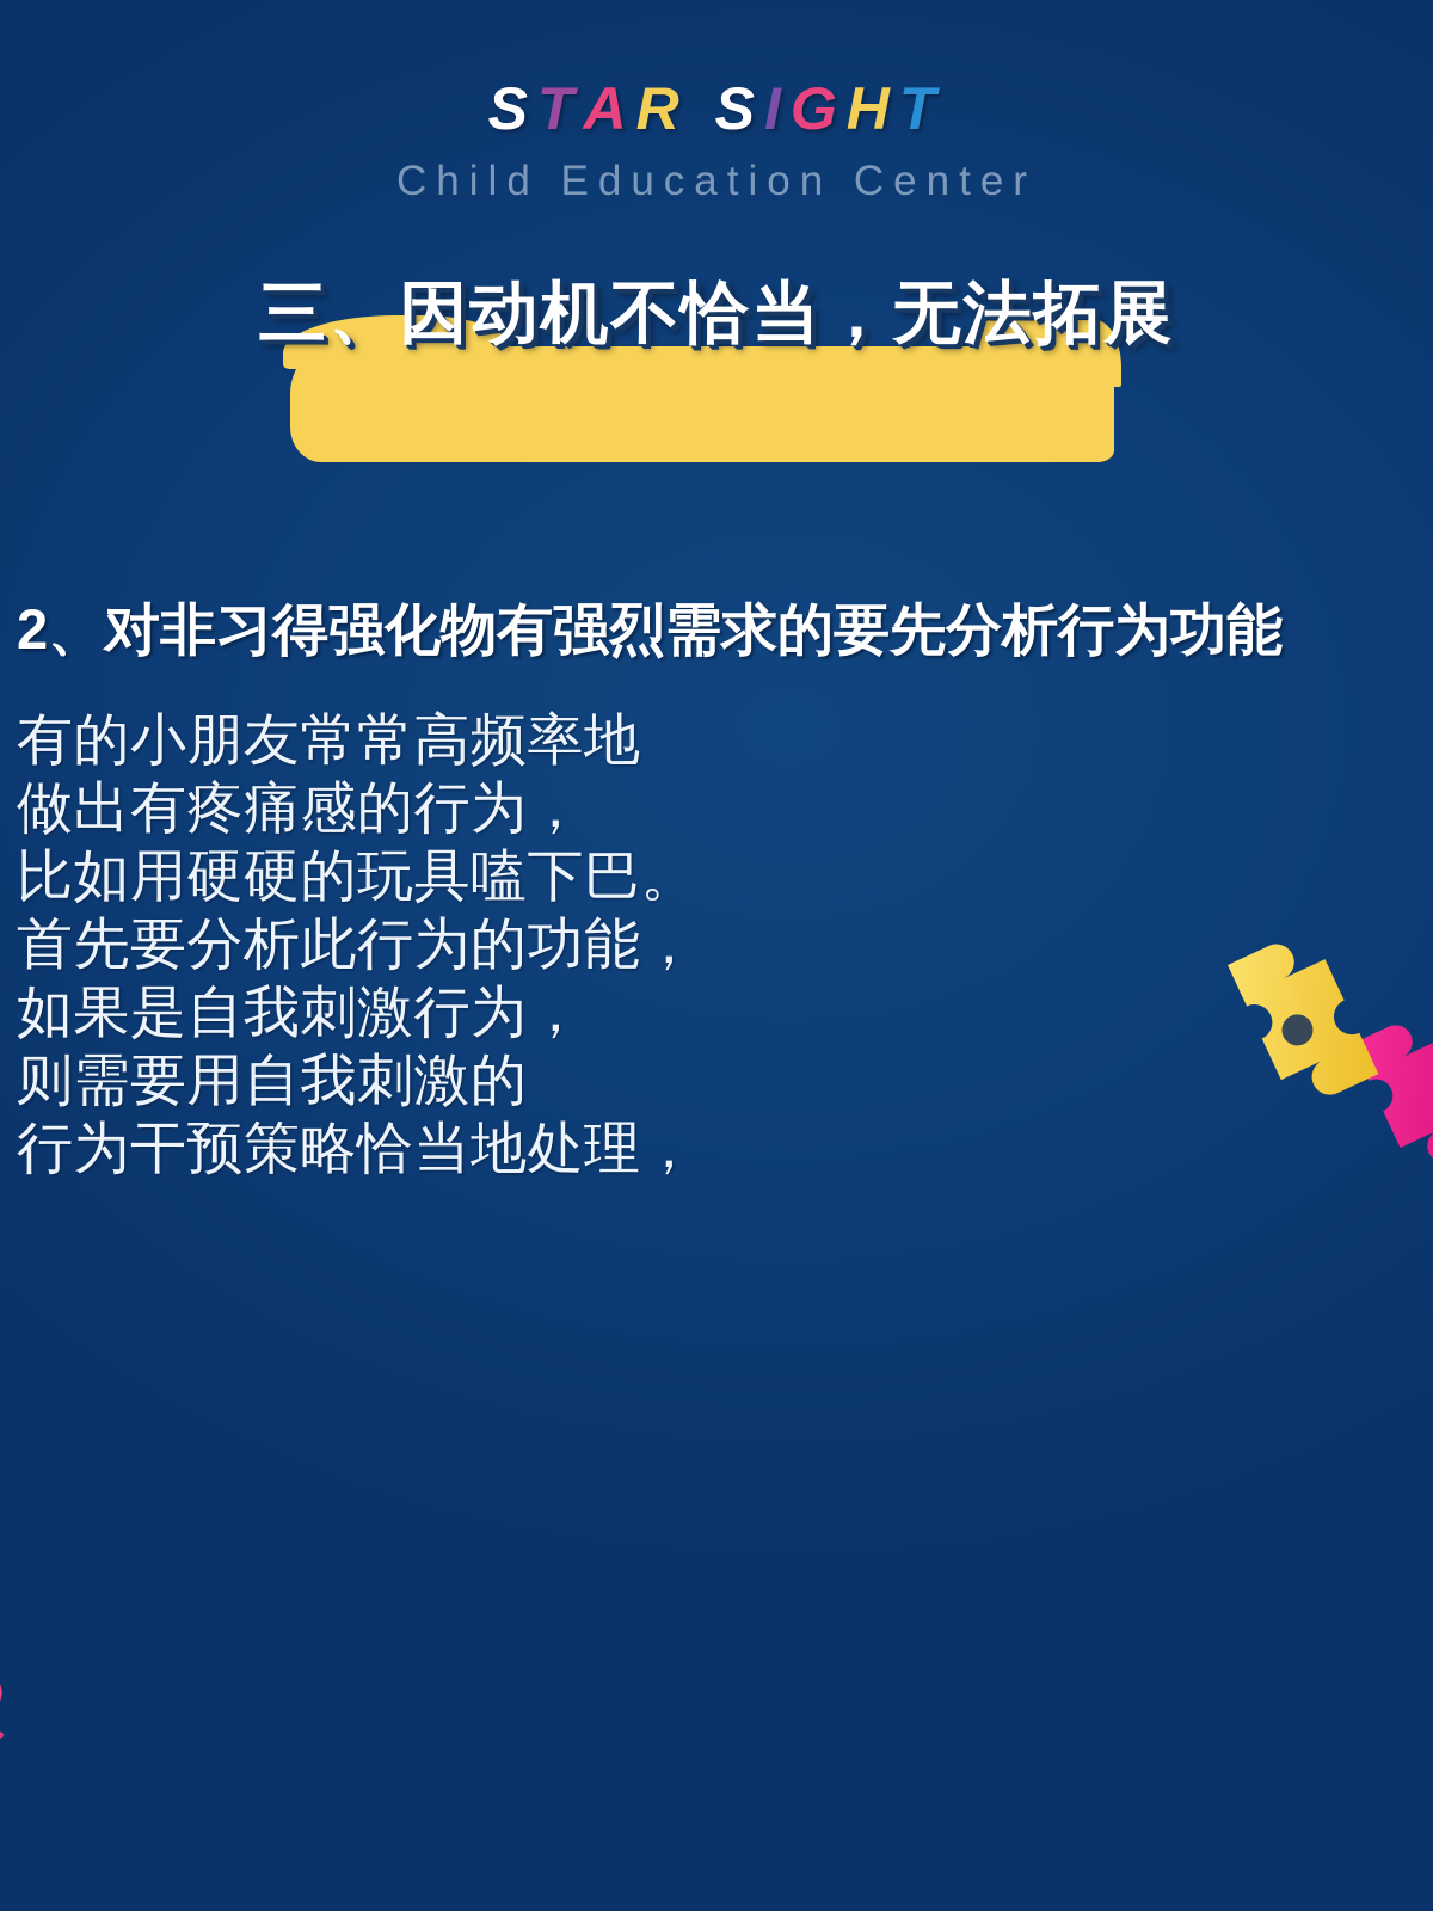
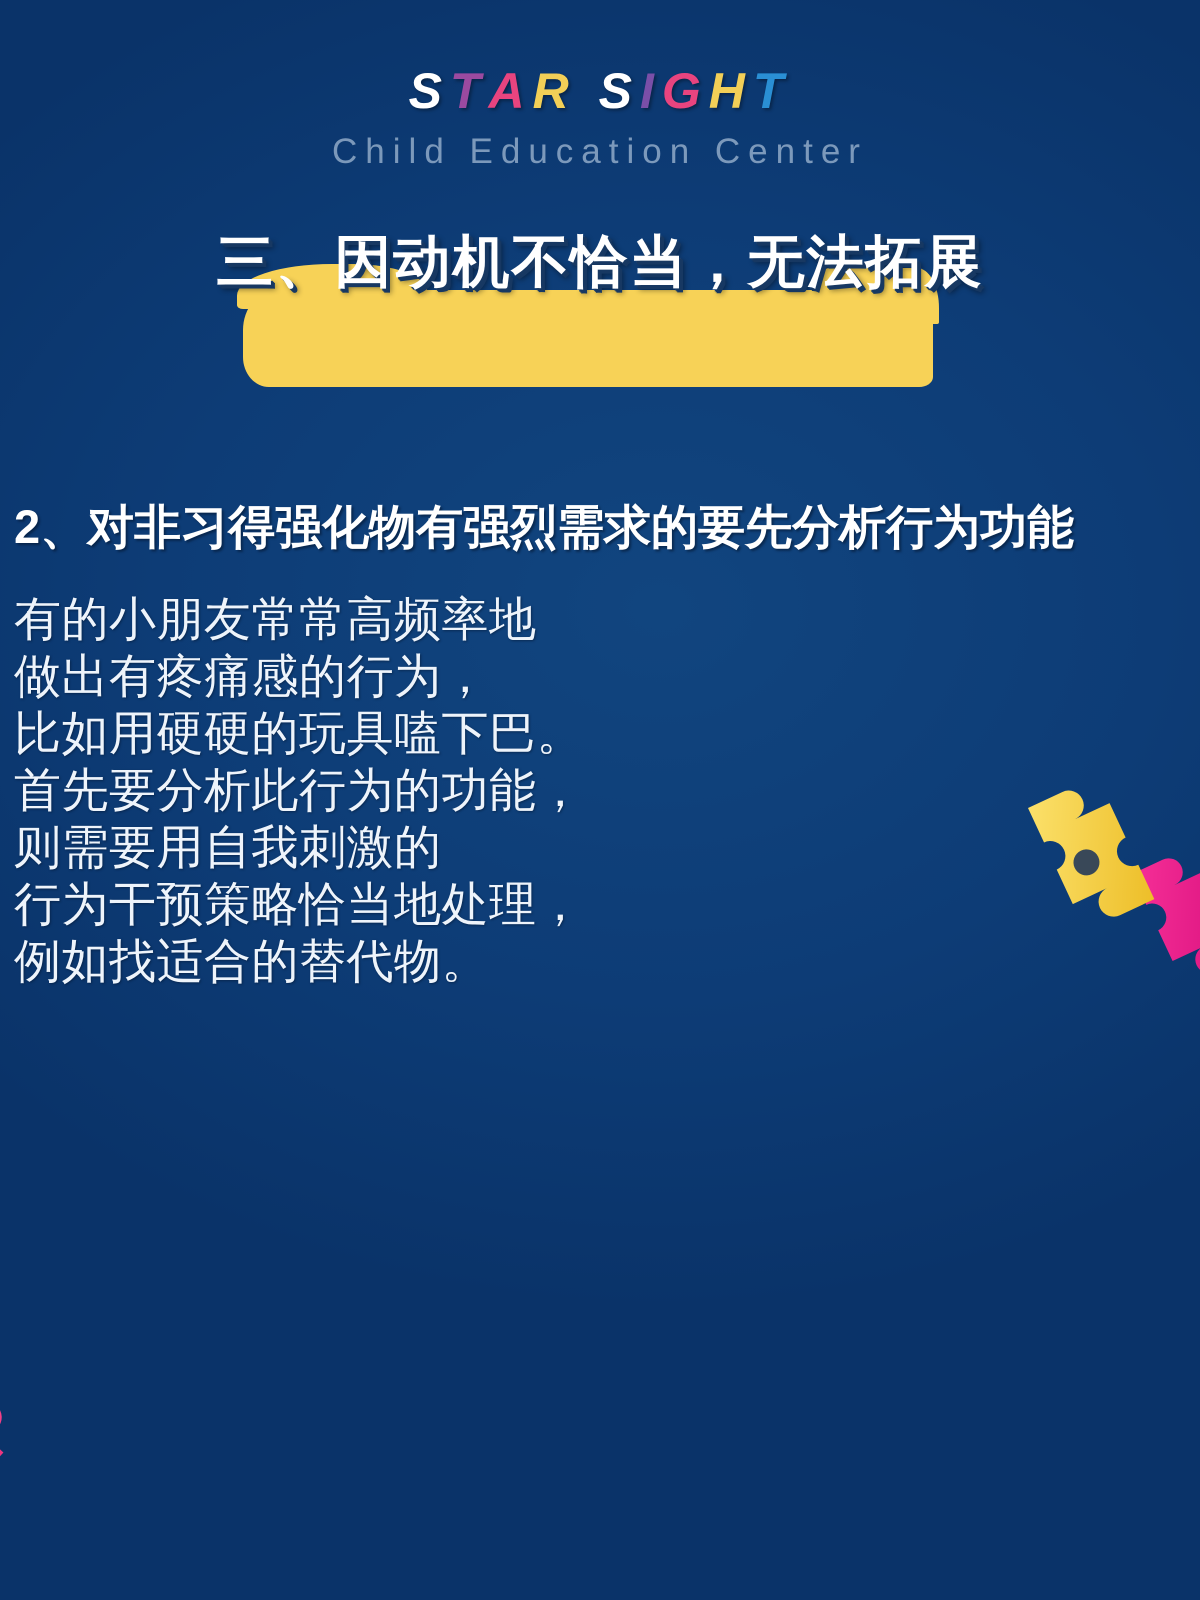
  STAR SIGHT
  Child Education Center
  三、因动机不恰当，无法拓展
  2、对非习得强化物有强烈需求的要先分析行为功能
  有的小朋友常常高频率地
  做出有疼痛感的行为，
  比如用硬硬的玩具嗑下巴。
  首先要分析此行为的功能，
- 如果是自我刺激行为，
  则需要用自我刺激的
  行为干预策略恰当地处理，
+ 例如找适合的替代物。
